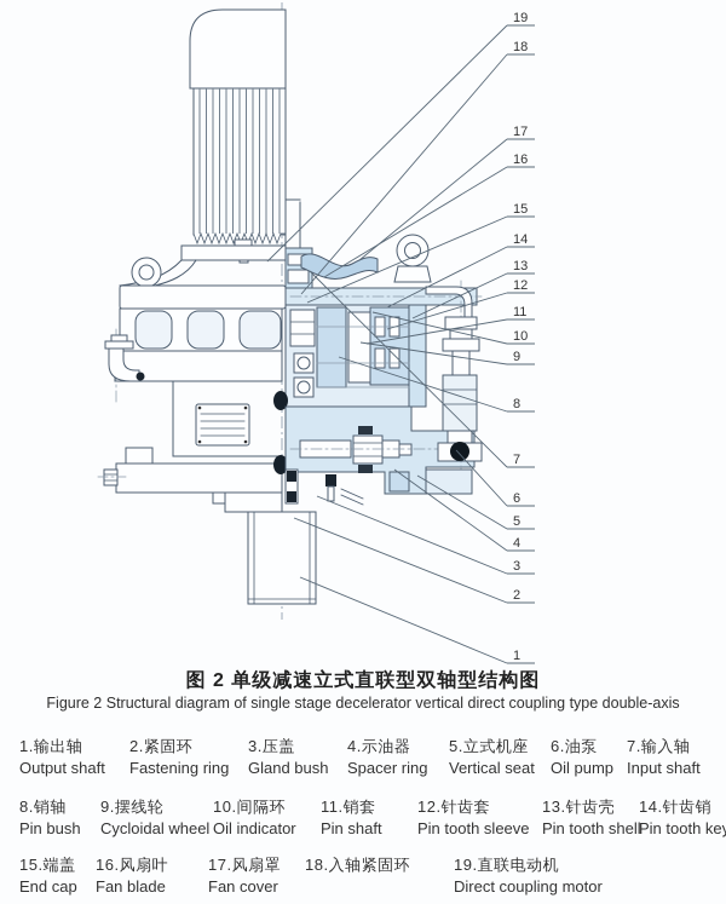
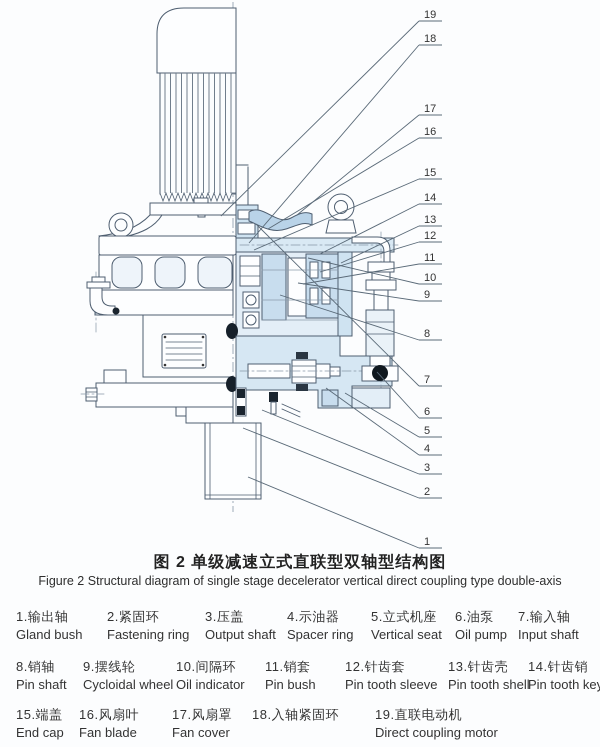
  1
  2
  3
  4
  5
  6
  7
  8
  9
  10
  11
  12
  13
  14
  15
  16
  17
  18
  19
  图 2 单级减速立式直联型双轴型结构图
  Figure 2 Structural diagram of single stage decelerator vertical direct coupling type double-axis
  1.输出轴
- Output shaft
+ Gland bush
  2.紧固环
  Fastening ring
  3.压盖
- Gland bush
+ Output shaft
  4.示油器
  Spacer ring
  5.立式机座
  Vertical seat
  6.油泵
  Oil pump
  7.输入轴
  Input shaft
  8.销轴
- Pin bush
+ Pin shaft
  9.摆线轮
  Cycloidal wheel
  10.间隔环
  Oil indicator
  11.销套
- Pin shaft
+ Pin bush
  12.针齿套
  Pin tooth sleeve
  13.针齿壳
  Pin tooth shell
  14.针齿销
  Pin tooth ke
  15.端盖
  End cap
  16.风扇叶
  Fan blade
  17.风扇罩
  Fan cover
  18.入轴紧固环
  19.直联电动机
  Direct coupling motor
